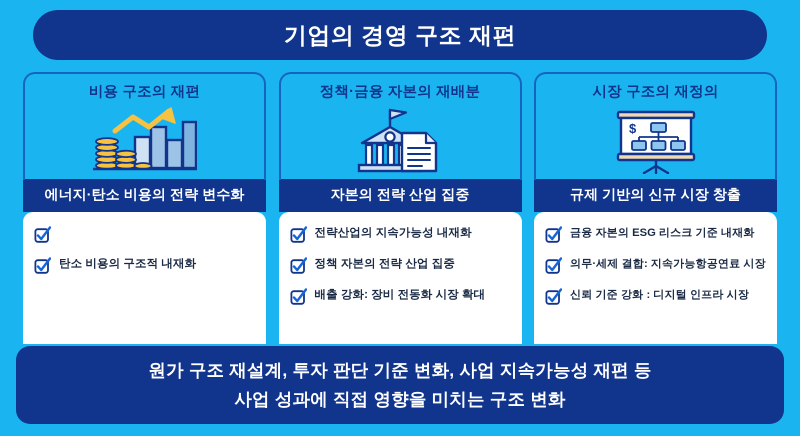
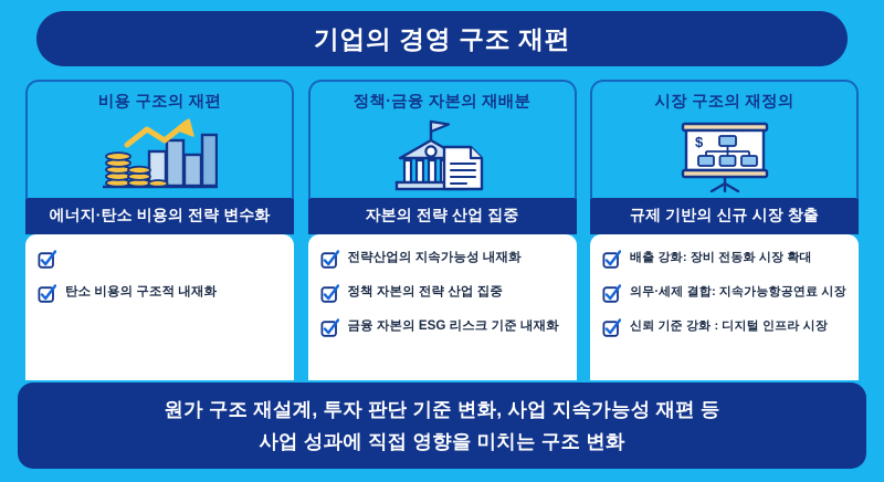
  기업의 경영 구조 재편
  비용 구조의 재편
  에너지·탄소 비용의 전략 변수화
  탄소 비용의 구조적 내재화
  정책·금융 자본의 재배분
  자본의 전략 산업 집중
  전략산업의 지속가능성 내재화
  정책 자본의 전략 산업 집중
- 배출 강화: 장비 전동화 시장 확대
+ 금융 자본의 ESG 리스크 기준 내재화
  시장 구조의 재정의
  $
  규제 기반의 신규 시장 창출
- 금융 자본의 ESG 리스크 기준 내재화
+ 배출 강화: 장비 전동화 시장 확대
  의무·세제 결합: 지속가능항공연료 시장
  신뢰 기준 강화 : 디지털 인프라 시장
  원가 구조 재설계, 투자 판단 기준 변화, 사업 지속가능성 재편 등
  사업 성과에 직접 영향을 미치는 구조 변화
